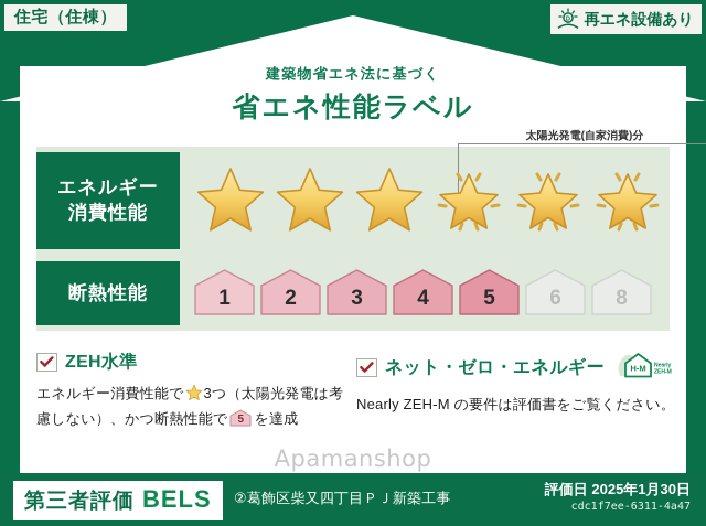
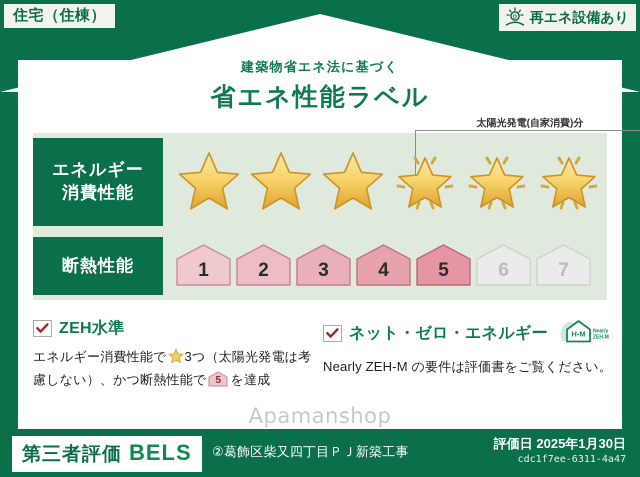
  住宅（住棟）
  再エネ設備あり
  建築物省エネ法に基づく
  省エネ性能ラベル
  エネルギー
  消費性能
  太陽光発電(自家消費)分
  断熱性能
  1
  2
  3
  4
  5
  6
- 8
+ 7
  ZEH水準
  エネルギー消費性能で 3つ（太陽光発電は考慮しない）、かつ断熱性能で
  5
  を達成
  ネット・ゼロ・エネルギー
  H-M
  Nearly ZEH-M の要件は評価書をご覧ください。
  Apamanshop
  第三者評価
  BELS
  ②葛飾区柴又四丁目ＰＪ新築工事
  評価日 2025年1月30日
  cdc1f7ee-6311-4a47
